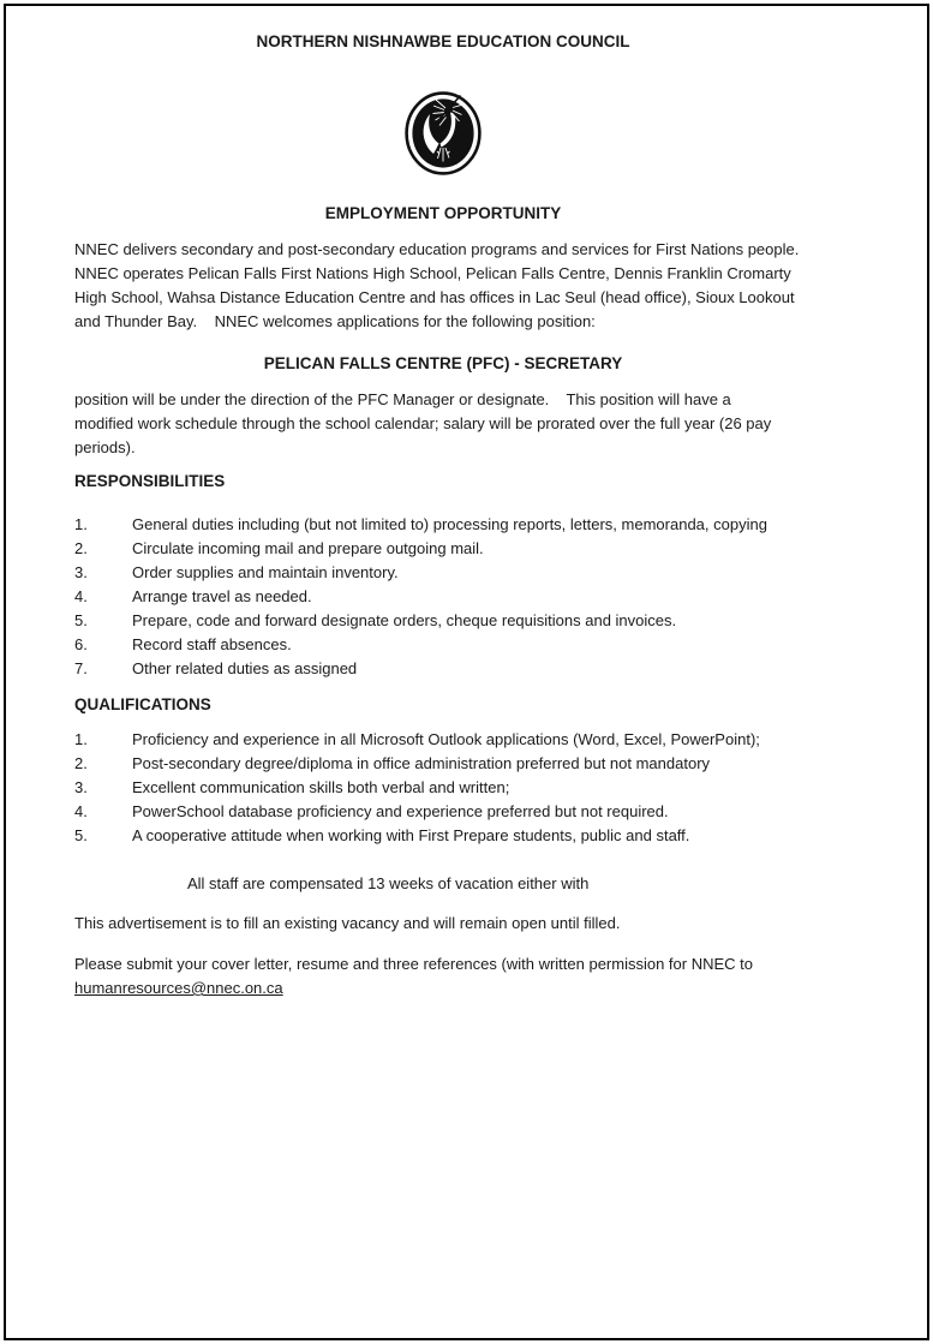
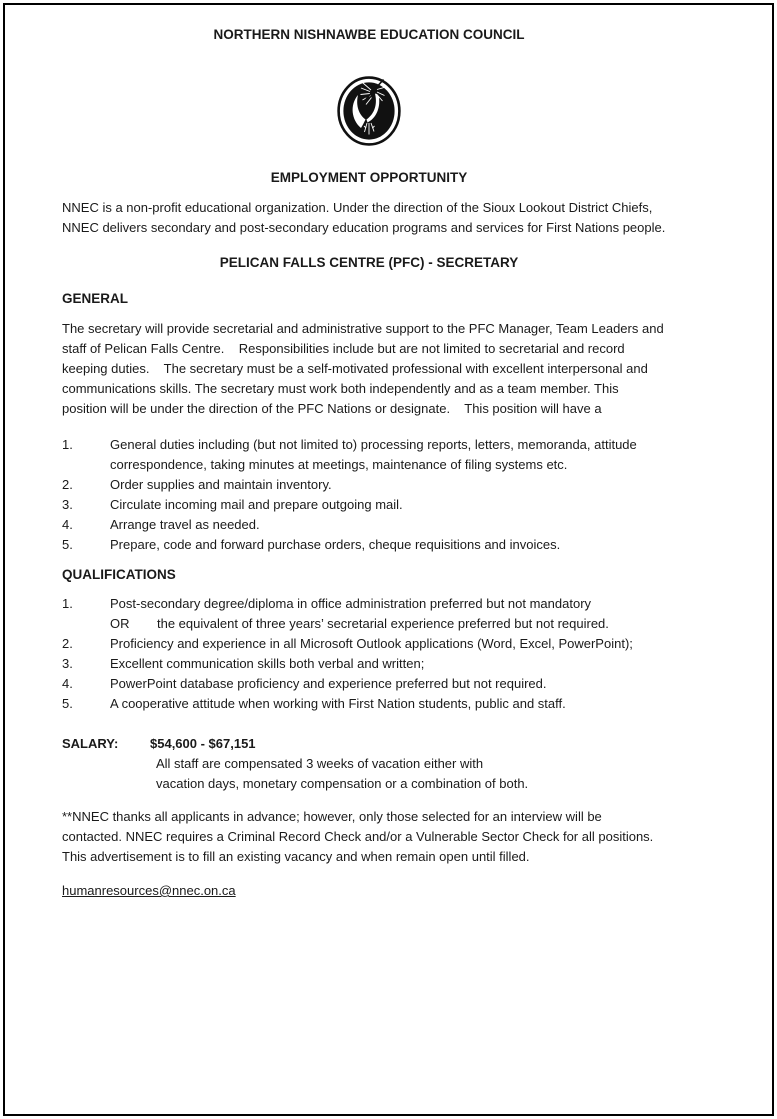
  NORTHERN NISHNAWBE EDUCATION COUNCIL
  EMPLOYMENT OPPORTUNITY
+ NNEC is a non-profit educational organization. Under the direction of the Sioux Lookout District Chiefs,
  NNEC delivers secondary and post-secondary education programs and services for First Nations people.
- NNEC operates Pelican Falls First Nations High School, Pelican Falls Centre, Dennis Franklin Cromarty
- High School, Wahsa Distance Education Centre and has offices in Lac Seul (head office), Sioux Lookout
- and Thunder Bay. NNEC welcomes applications for the following position:
  PELICAN FALLS CENTRE (PFC) - SECRETARY
+ GENERAL
+ The secretary will provide secretarial and administrative support to the PFC Manager, Team Leaders and
+ staff of Pelican Falls Centre. Responsibilities include but are not limited to secretarial and record
+ keeping duties. The secretary must be a self-motivated professional with excellent interpersonal and
+ communications skills. The secretary must work both independently and as a team member. This
- position will be under the direction of the PFC Manager or designate. This position will have a
+ position will be under the direction of the PFC Nations or designate. This position will have a
- modified work schedule through the school calendar; salary will be prorated over the full year (26 pay
- periods).
- RESPONSIBILITIES
  1.
- General duties including (but not limited to) processing reports, letters, memoranda, copying
+ General duties including (but not limited to) processing reports, letters, memoranda, attitude
+ correspondence, taking minutes at meetings, maintenance of filing systems etc.
  2.
- Circulate incoming mail and prepare outgoing mail.
+ Order supplies and maintain inventory.
  3.
- Order supplies and maintain inventory.
+ Circulate incoming mail and prepare outgoing mail.
  4.
  Arrange travel as needed.
  5.
- Prepare, code and forward designate orders, cheque requisitions and invoices.
+ Prepare, code and forward purchase orders, cheque requisitions and invoices.
- 6.
- Record staff absences.
- 7.
- Other related duties as assigned
  QUALIFICATIONS
  1.
- Proficiency and experience in all Microsoft Outlook applications (Word, Excel, PowerPoint);
+ Post-secondary degree/diploma in office administration preferred but not mandatory
+ OR the equivalent of three years’ secretarial experience preferred but not required.
  2.
- Post-secondary degree/diploma in office administration preferred but not mandatory
+ Proficiency and experience in all Microsoft Outlook applications (Word, Excel, PowerPoint);
  3.
  Excellent communication skills both verbal and written;
  4.
- PowerSchool database proficiency and experience preferred but not required.
+ PowerPoint database proficiency and experience preferred but not required.
  5.
- A cooperative attitude when working with First Prepare students, public and staff.
+ A cooperative attitude when working with First Nation students, public and staff.
+ SALARY:
+ $54,600 - $67,151
- All staff are compensated 13 weeks of vacation either with
+ All staff are compensated 3 weeks of vacation either with
+ vacation days, monetary compensation or a combination of both.
+ **NNEC thanks all applicants in advance; however, only those selected for an interview will be
+ contacted. NNEC requires a Criminal Record Check and/or a Vulnerable Sector Check for all positions.
- This advertisement is to fill an existing vacancy and will remain open until filled.
+ This advertisement is to fill an existing vacancy and when remain open until filled.
- Please submit your cover letter, resume and three references (with written permission for NNEC to
  humanresources@nnec.on.ca
